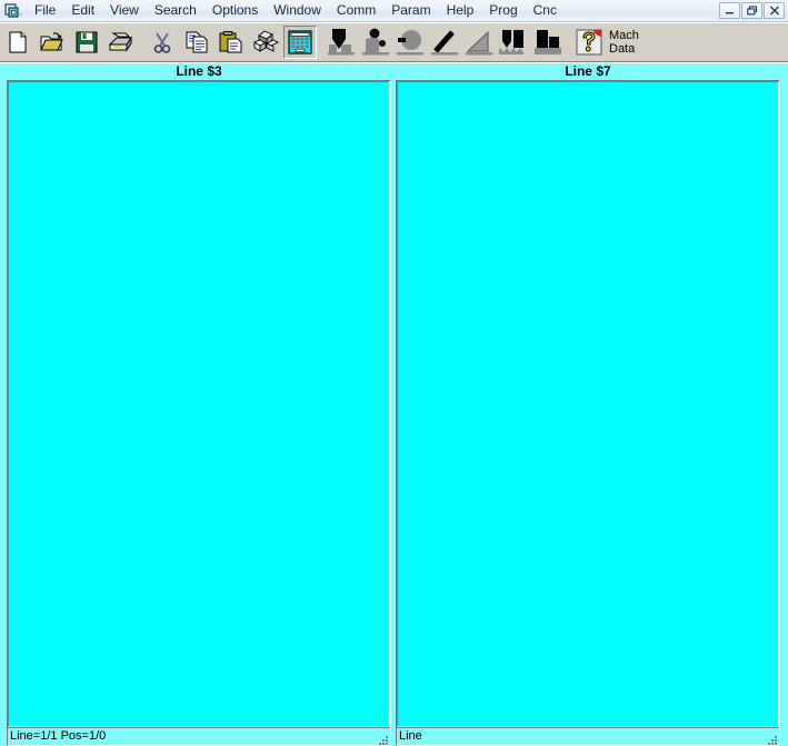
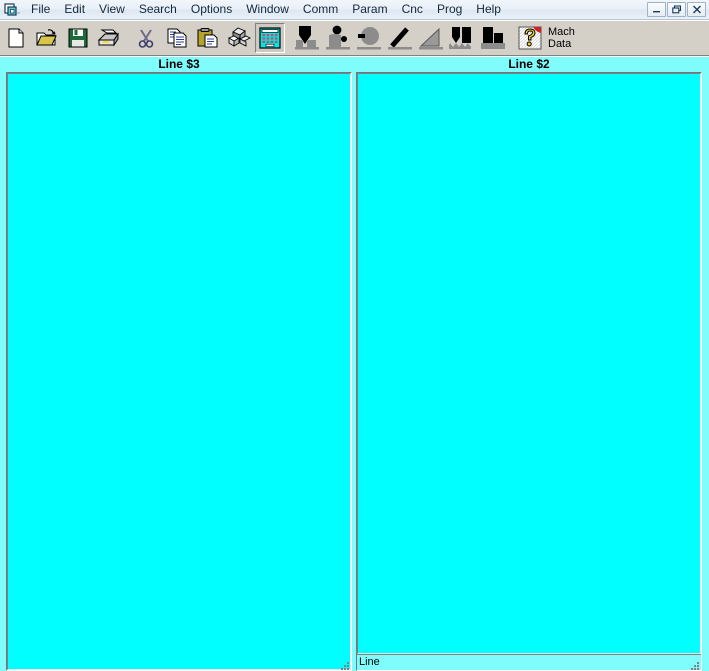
  File
  Edit
  View
  Search
  Options
  Window
  Comm
  Param
- Help
+ Cnc
  Prog
- Cnc
+ Help
  Mach
  Data
  Line $3
- Line=1/1 Pos=1/0
- Line $7
+ Line $2
  Line
